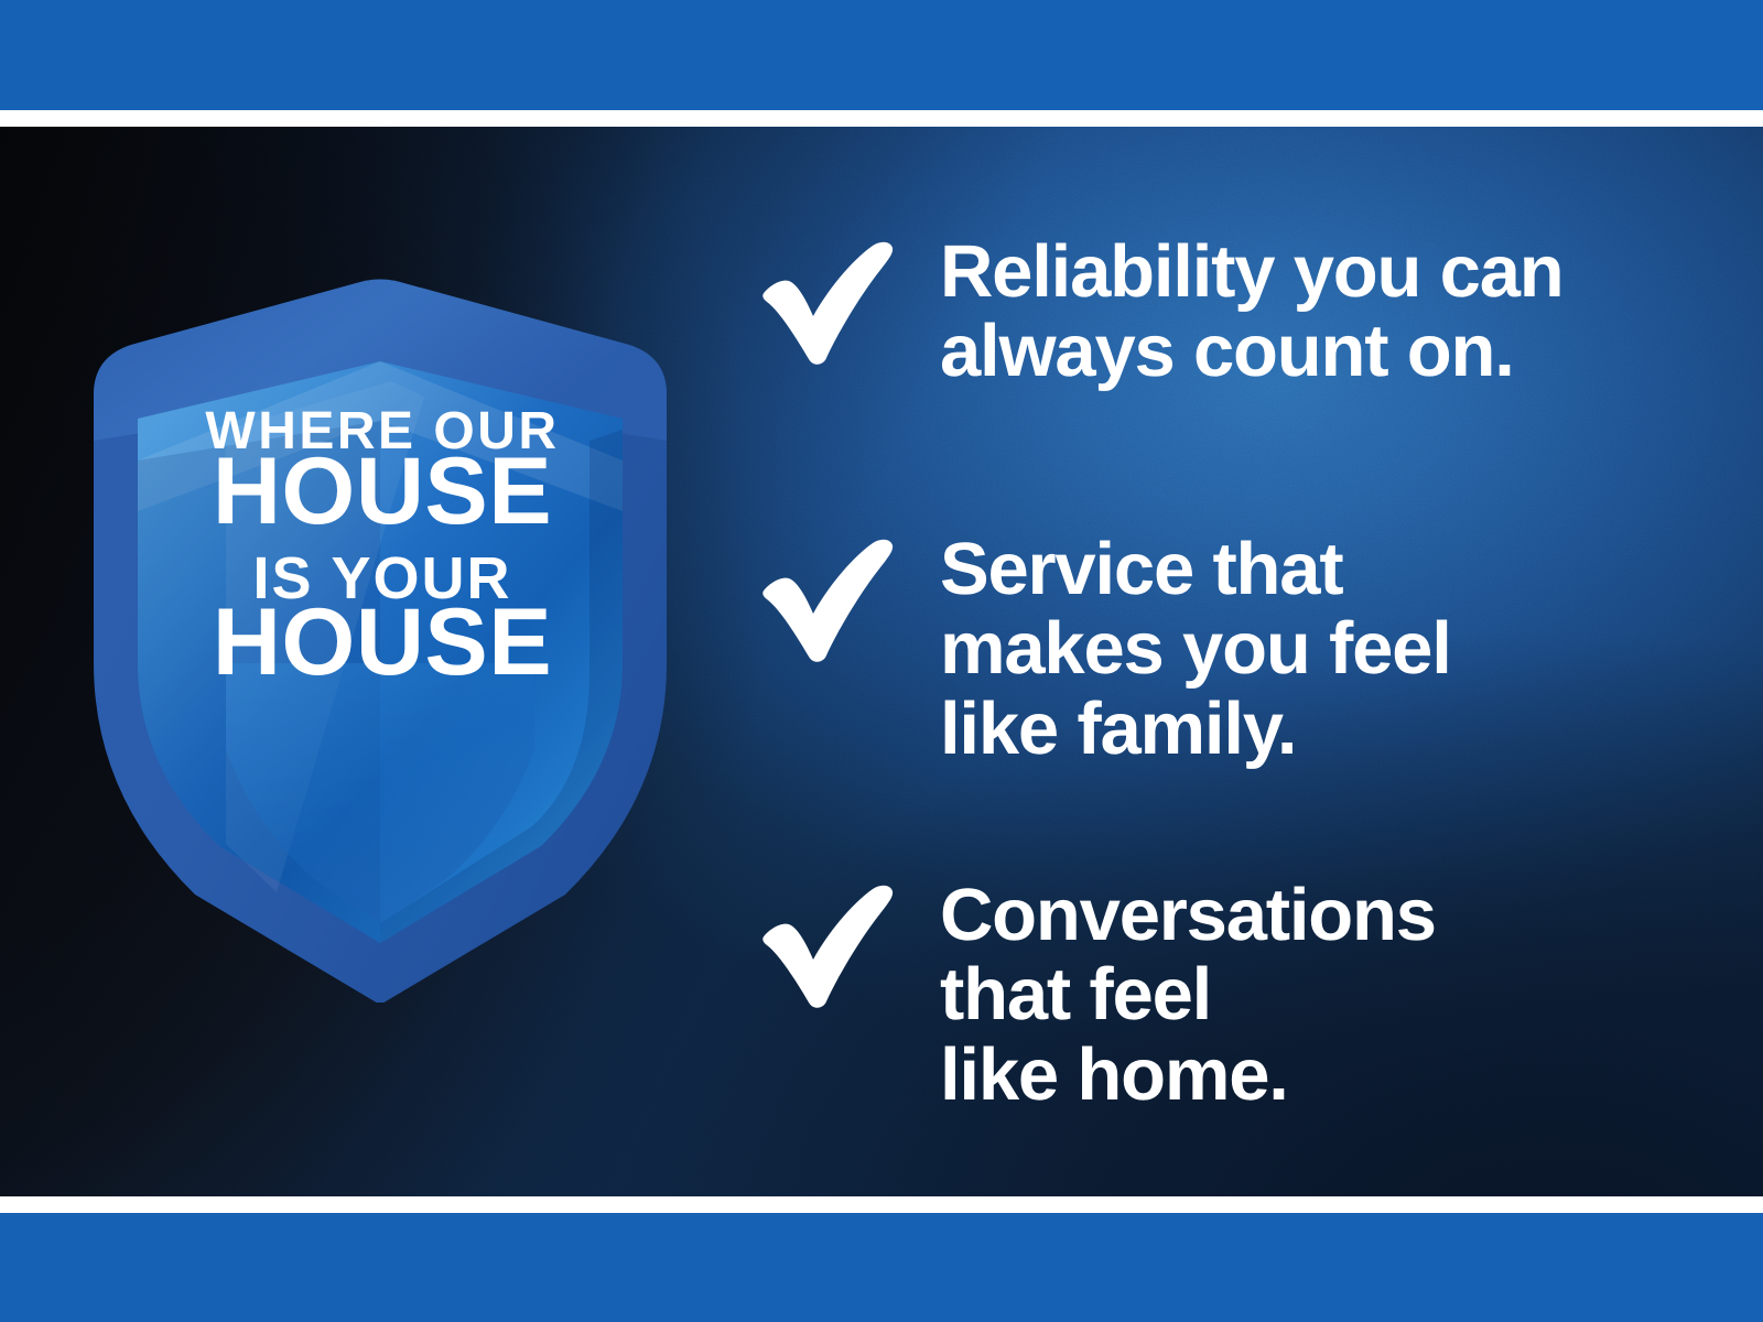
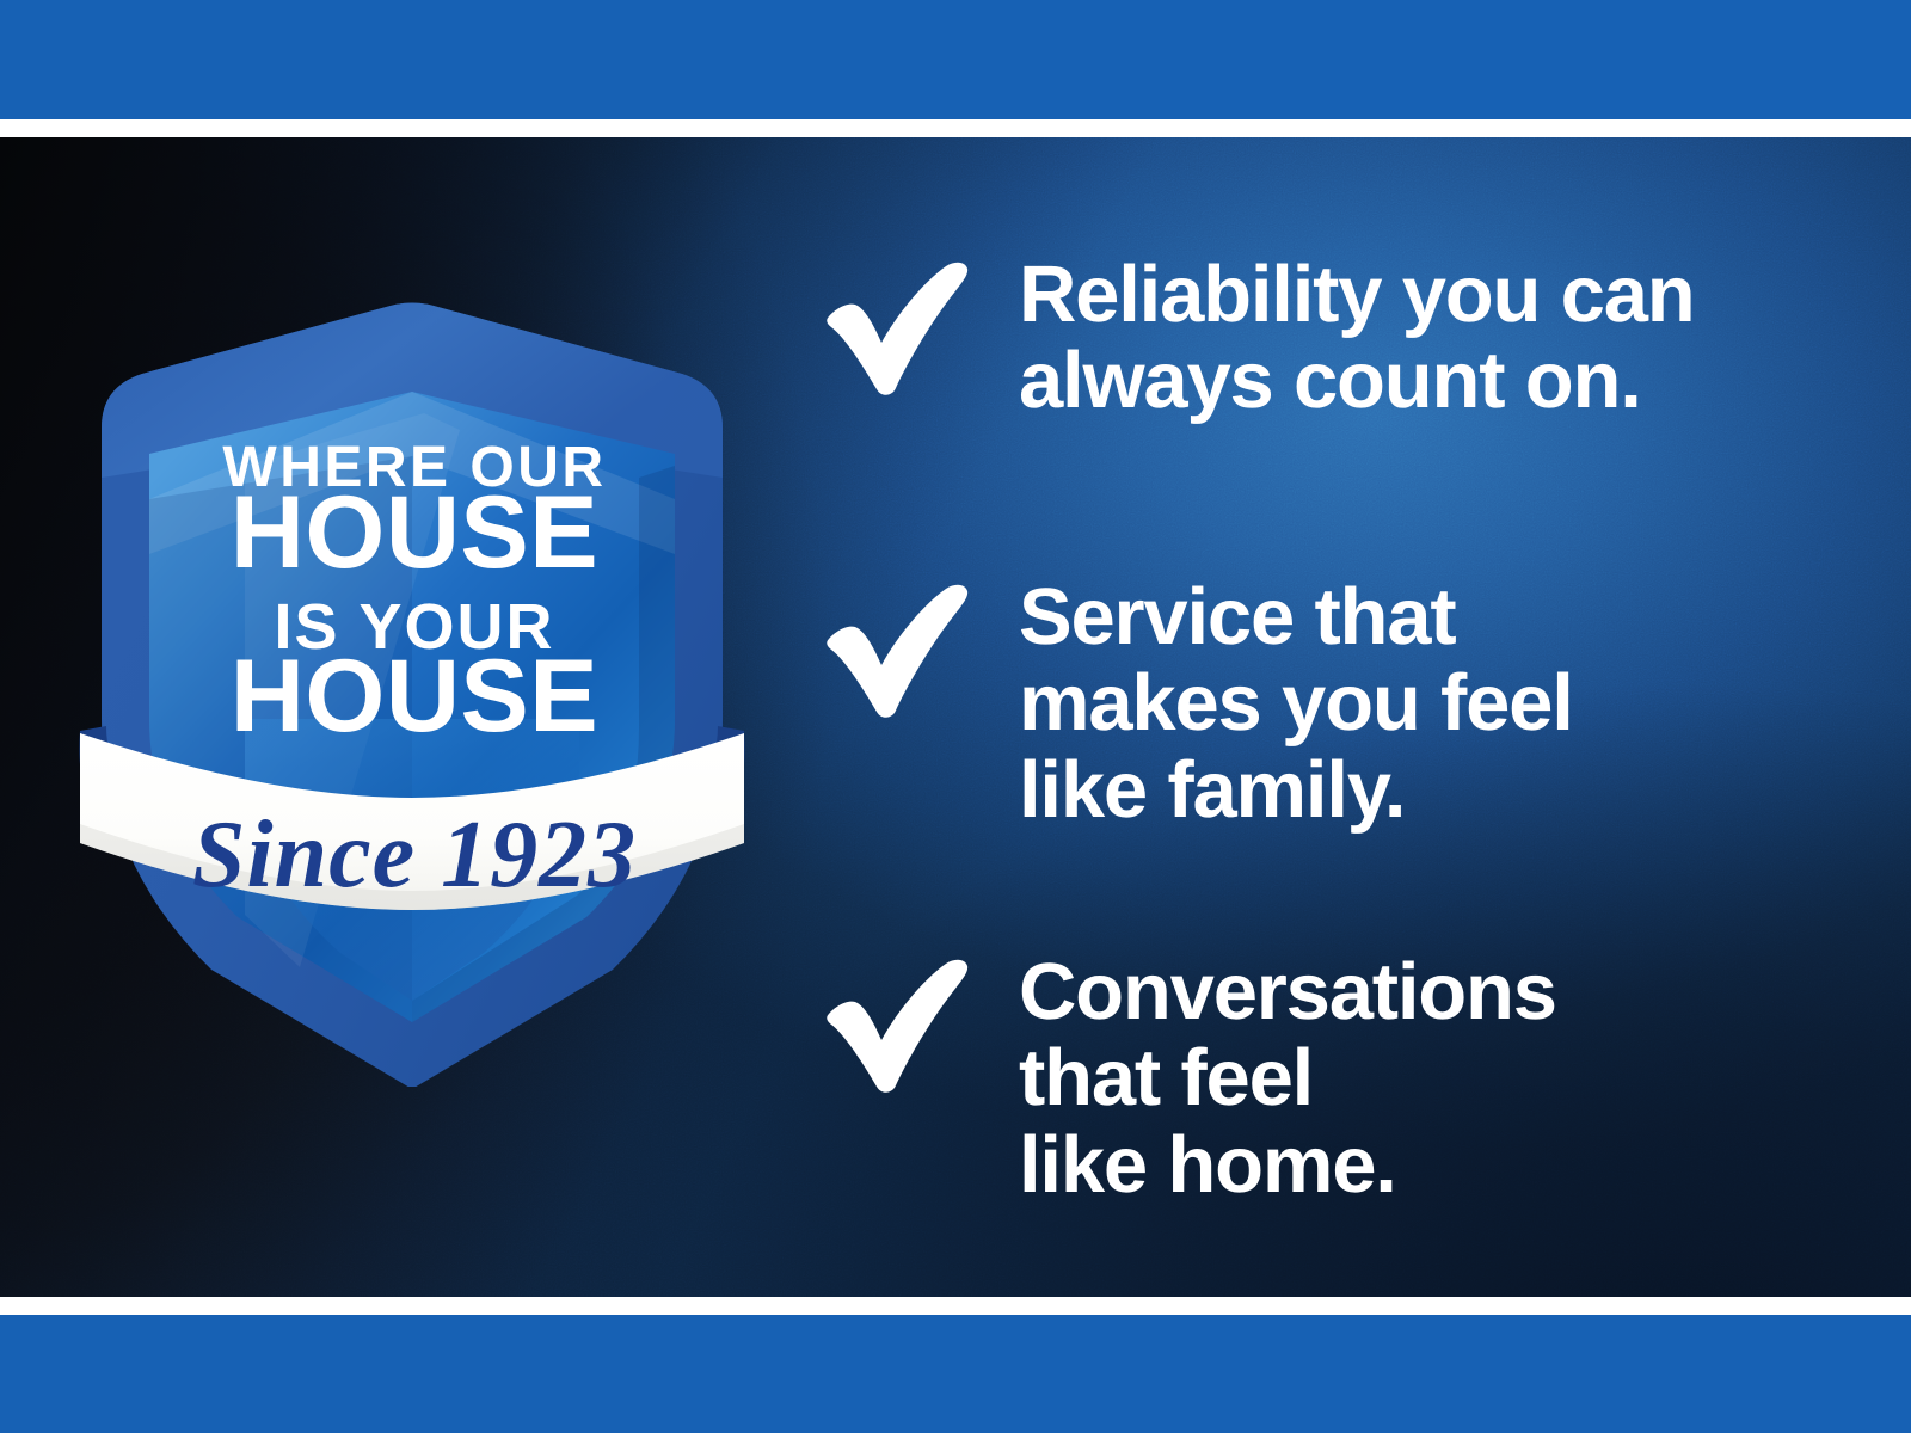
  WHERE OUR
  HOUSE
  IS YOUR
  HOUSE
+ Since 1923
  Reliability you can
  always count on.
  Service that
  makes you feel
  like family.
  Conversations
  that feel
  like home.
